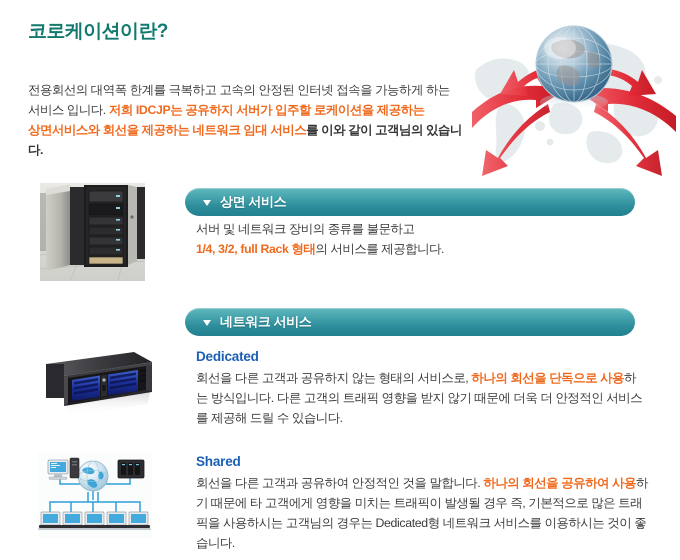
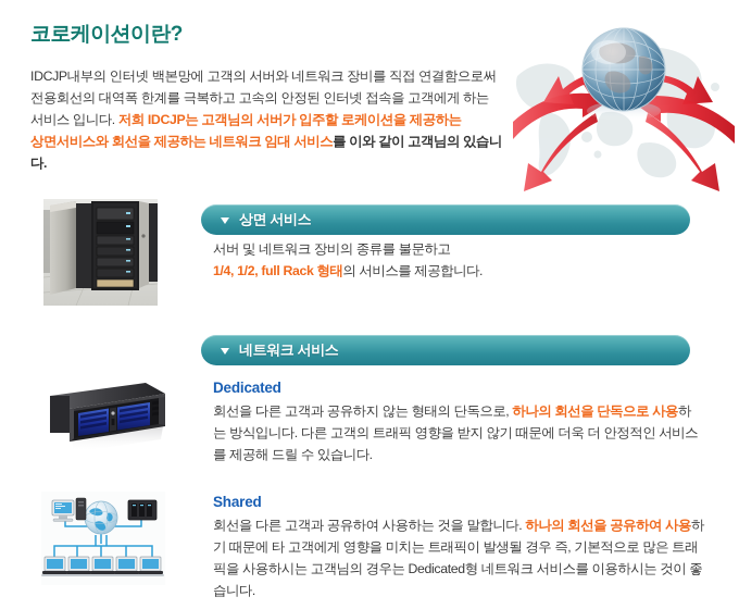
  코로케이션이란?
+ IDCJP내부의 인터넷 백본망에 고객의 서버와 네트워크 장비를 직접 연결함으로써
- 전용회선의 대역폭 한계를 극복하고 고속의 안정된 인터넷 접속을 가능하게 하는
+ 전용회선의 대역폭 한계를 극복하고 고속의 안정된 인터넷 접속을 고객에게 하는
- 서비스 입니다. 저희 IDCJP는 공유하지 서버가 입주할 로케이션을 제공하는
+ 서비스 입니다. 저희 IDCJP는 고객님의 서버가 입주할 로케이션을 제공하는
  상면서비스와 회선을 제공하는 네트워크 임대 서비스를 이와 같이 고객님의 있습니다.
  상면 서비스
  서버 및 네트워크 장비의 종류를 불문하고
- 1/4, 3/2, full Rack 형태의 서비스를 제공합니다.
+ 1/4, 1/2, full Rack 형태의 서비스를 제공합니다.
  네트워크 서비스
  Dedicated
- 회선을 다른 고객과 공유하지 않는 형태의 서비스로, 하나의 회선을 단독으로 사용하는 방식입니다. 다른 고객의 트래픽 영향을 받지 않기 때문에 더욱 더 안정적인 서비스를 제공해 드릴 수 있습니다.
+ 회선을 다른 고객과 공유하지 않는 형태의 단독으로, 하나의 회선을 단독으로 사용하는 방식입니다. 다른 고객의 트래픽 영향을 받지 않기 때문에 더욱 더 안정적인 서비스를 제공해 드릴 수 있습니다.
  Shared
- 회선을 다른 고객과 공유하여 안정적인 것을 말합니다. 하나의 회선을 공유하여 사용하기 때문에 타 고객에게 영향을 미치는 트래픽이 발생될 경우 즉, 기본적으로 많은 트래픽을 사용하시는 고객님의 경우는 Dedicated형 네트워크 서비스를 이용하시는 것이 좋습니다.
+ 회선을 다른 고객과 공유하여 사용하는 것을 말합니다. 하나의 회선을 공유하여 사용하기 때문에 타 고객에게 영향을 미치는 트래픽이 발생될 경우 즉, 기본적으로 많은 트래픽을 사용하시는 고객님의 경우는 Dedicated형 네트워크 서비스를 이용하시는 것이 좋습니다.
